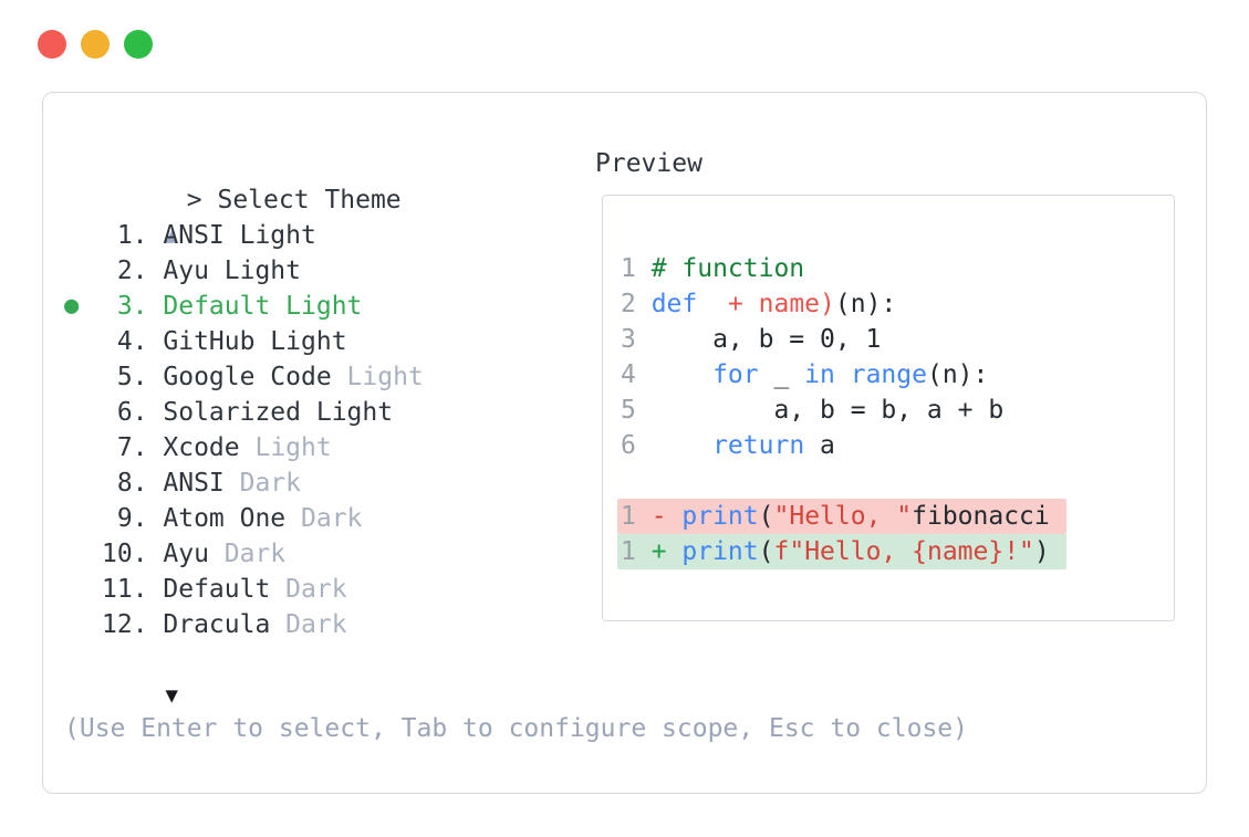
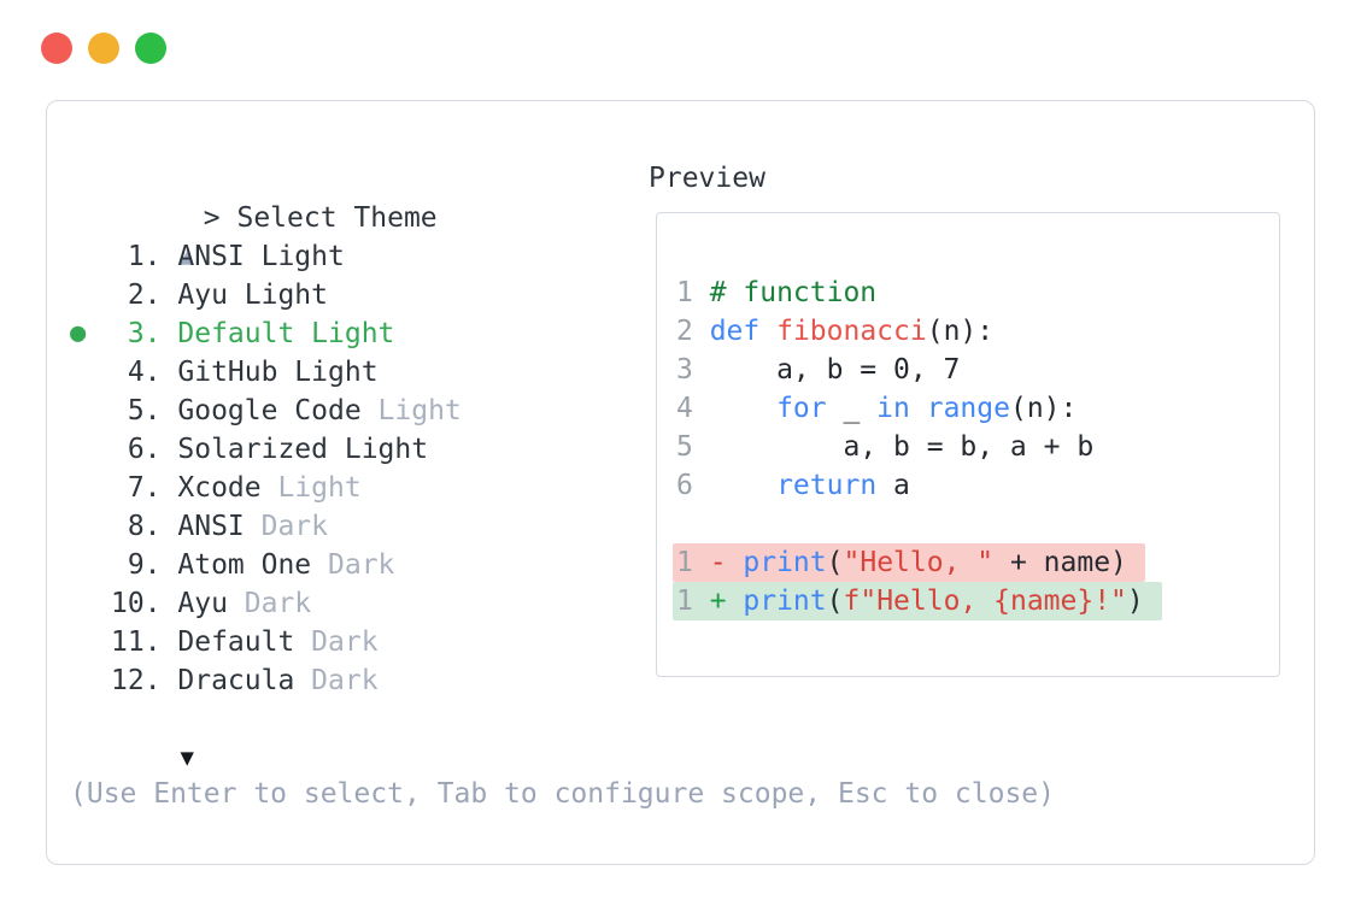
  > Select Theme
  ▲
  1.
  ANSI Light
  2.
  Ayu Light
  ●
  3.
  Default Light
  4.
  GitHub Light
  5.
  Google Code
  Light
  6.
  Solarized Light
  7.
  Xcode
  Light
  8.
  ANSI
  Dark
  9.
  Atom One
  Dark
  10.
  Ayu
  Dark
  11.
  Default
  Dark
  12.
  Dracula
  Dark
  ▼
  Preview
  1 # function
- 2 def + name)(n):
+ 2 def fibonacci(n):
- 3 a, b = 0, 1
+ 3 a, b = 0, 7
  4 for _ in range(n):
  5 a, b = b, a + b
  6 return a
- 1 - print("Hello, "fibonacci
+ 1 - print("Hello, " + name)
  1 + print(f"Hello, {name}!")
  (Use Enter to select, Tab to configure scope, Esc to close)
